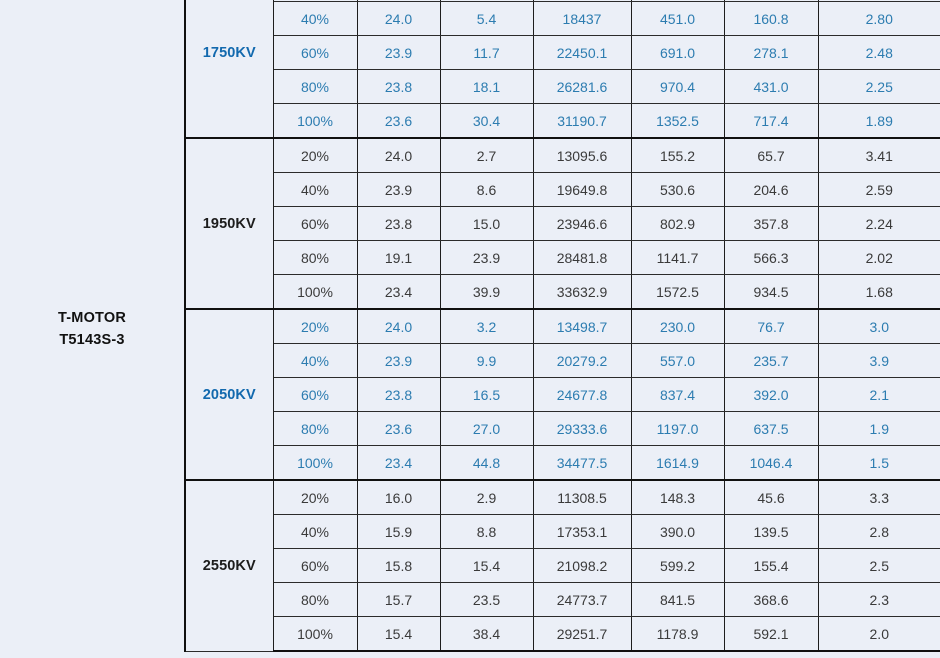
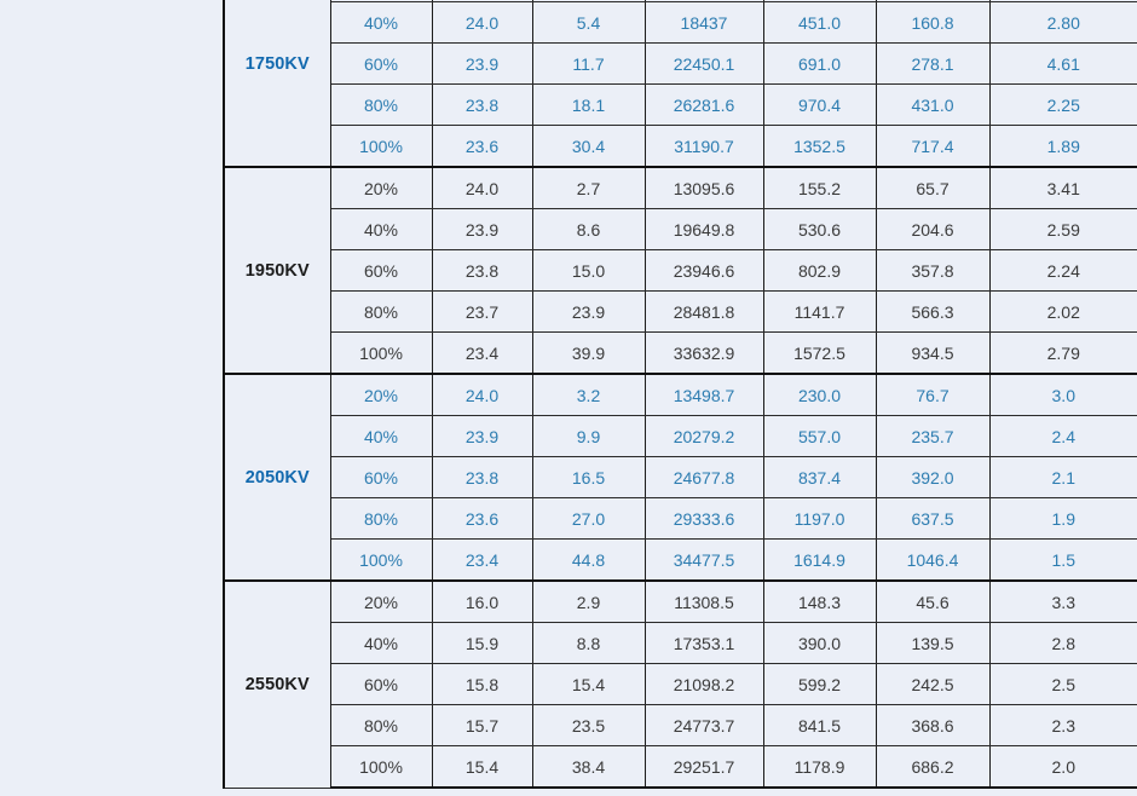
- T-MOTOR
- T5143S-3
  1750KV
  40%	24.0	5.4	18437	451.0	160.8	2.80
- 60%	23.9	11.7	22450.1	691.0	278.1	2.48
+ 60%	23.9	11.7	22450.1	691.0	278.1	4.61
  80%	23.8	18.1	26281.6	970.4	431.0	2.25
  100%	23.6	30.4	31190.7	1352.5	717.4	1.89
  1950KV	20%	24.0	2.7	13095.6	155.2	65.7	3.41
  40%	23.9	8.6	19649.8	530.6	204.6	2.59
  60%	23.8	15.0	23946.6	802.9	357.8	2.24
- 80%	19.1	23.9	28481.8	1141.7	566.3	2.02
+ 80%	23.7	23.9	28481.8	1141.7	566.3	2.02
- 100%	23.4	39.9	33632.9	1572.5	934.5	1.68
+ 100%	23.4	39.9	33632.9	1572.5	934.5	2.79
  2050KV	20%	24.0	3.2	13498.7	230.0	76.7	3.0
- 40%	23.9	9.9	20279.2	557.0	235.7	3.9
+ 40%	23.9	9.9	20279.2	557.0	235.7	2.4
  60%	23.8	16.5	24677.8	837.4	392.0	2.1
  80%	23.6	27.0	29333.6	1197.0	637.5	1.9
  100%	23.4	44.8	34477.5	1614.9	1046.4	1.5
  2550KV	20%	16.0	2.9	11308.5	148.3	45.6	3.3
  40%	15.9	8.8	17353.1	390.0	139.5	2.8
- 60%	15.8	15.4	21098.2	599.2	155.4	2.5
+ 60%	15.8	15.4	21098.2	599.2	242.5	2.5
  80%	15.7	23.5	24773.7	841.5	368.6	2.3
- 100%	15.4	38.4	29251.7	1178.9	592.1	2.0
+ 100%	15.4	38.4	29251.7	1178.9	686.2	2.0
